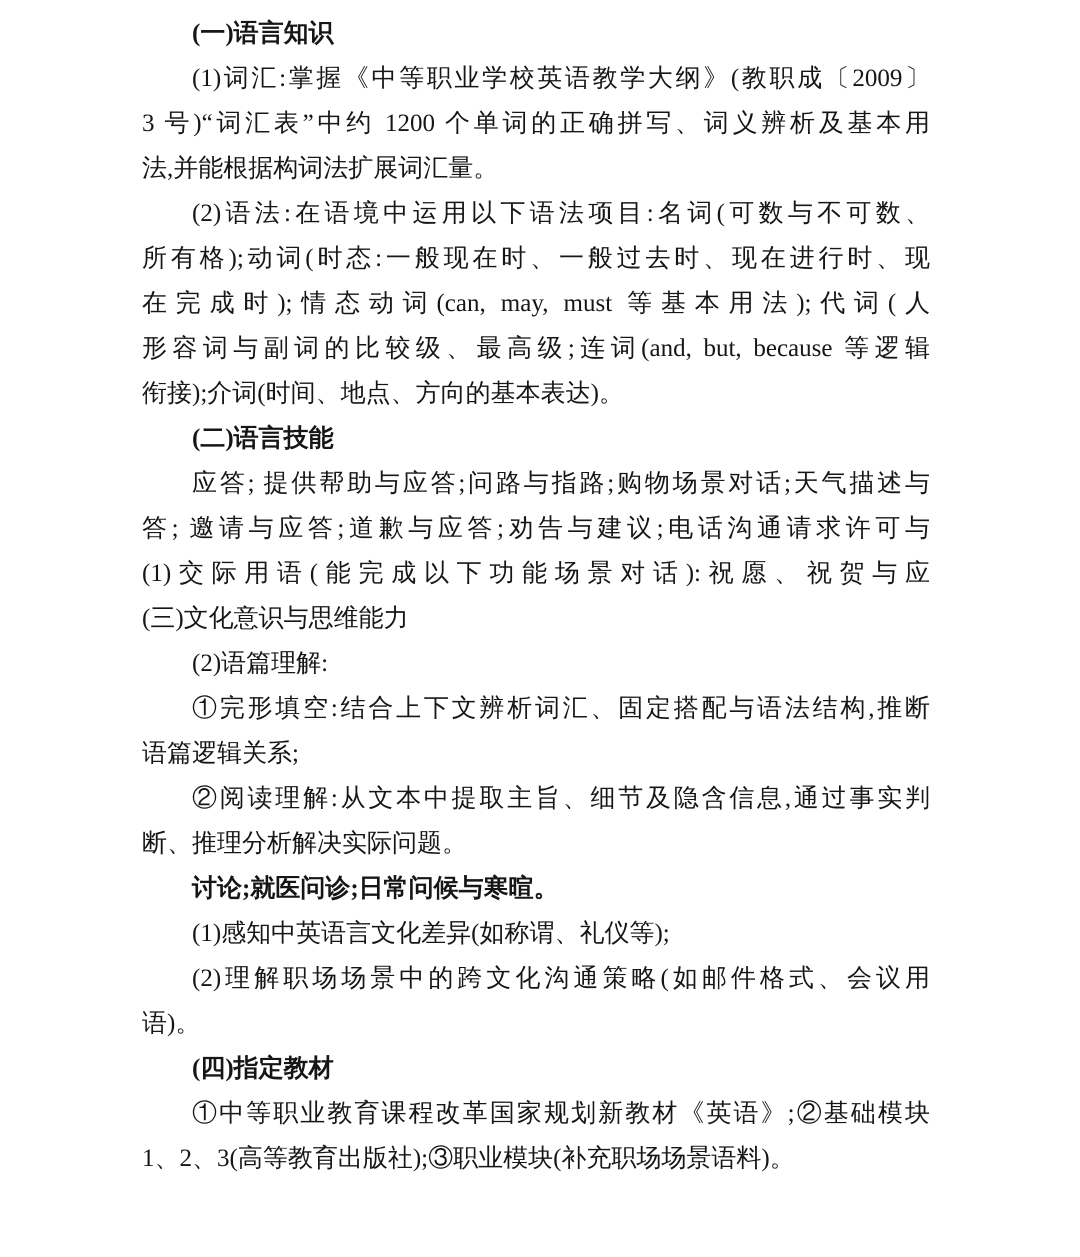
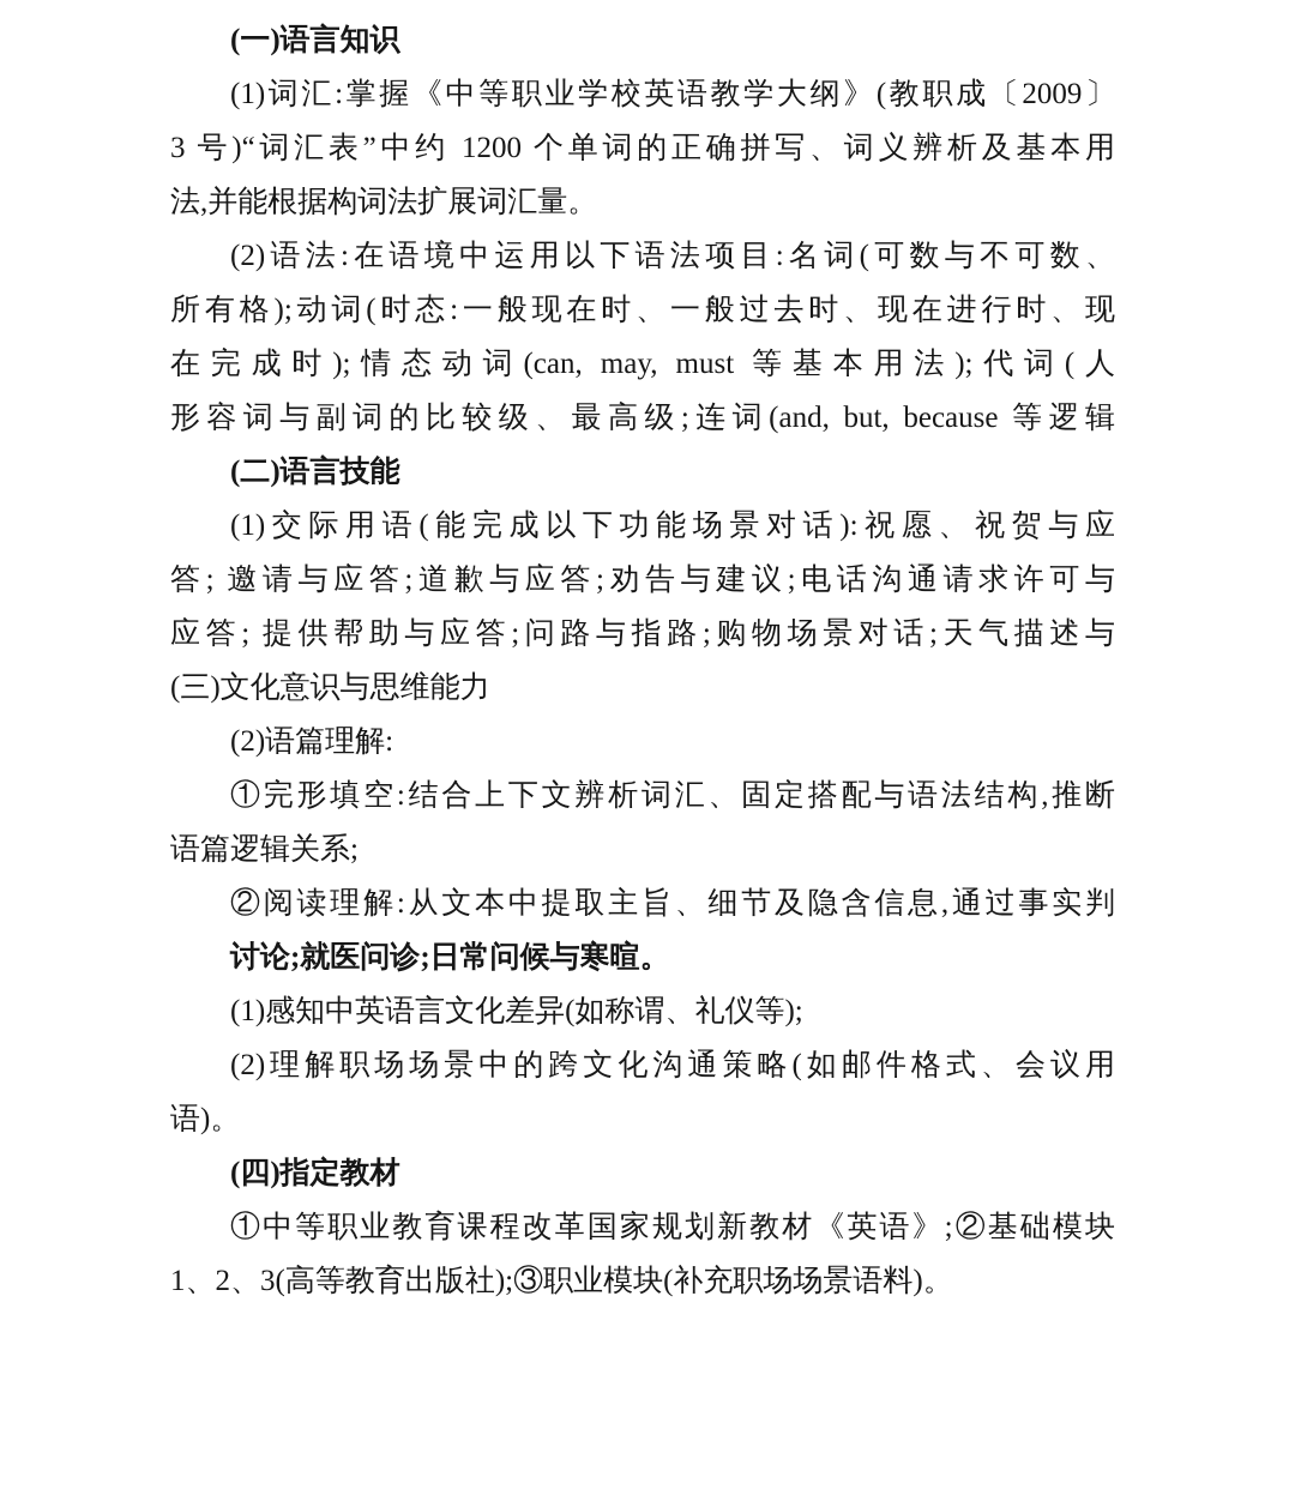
  (一)语言知识
  (1)词汇:掌握《中等职业学校英语教学大纲》(教职成〔2009〕
  3 号)“词汇表”中约 1200 个单词的正确拼写、词义辨析及基本用
  法,并能根据构词法扩展词汇量。
  (2)语法:在语境中运用以下语法项目:名词(可数与不可数、
  所有格);动词(时态:一般现在时、一般过去时、现在进行时、现
  在完成时);情态动词(can, may, must 等基本用法);代词(人
  形容词与副词的比较级、最高级;连词(and, but, because 等逻辑
- 衔接);介词(时间、地点、方向的基本表达)。
  (二)语言技能
- 应答; 提供帮助与应答;问路与指路;购物场景对话;天气描述与
+ (1)交际用语(能完成以下功能场景对话):祝愿、祝贺与应
  答; 邀请与应答;道歉与应答;劝告与建议;电话沟通请求许可与
- (1)交际用语(能完成以下功能场景对话):祝愿、祝贺与应
+ 应答; 提供帮助与应答;问路与指路;购物场景对话;天气描述与
  (三)文化意识与思维能力
  (2)语篇理解:
  ①完形填空:结合上下文辨析词汇、固定搭配与语法结构,推断
  语篇逻辑关系;
  ②阅读理解:从文本中提取主旨、细节及隐含信息,通过事实判
- 断、推理分析解决实际问题。
  讨论;就医问诊;日常问候与寒暄。
  (1)感知中英语言文化差异(如称谓、礼仪等);
  (2)理解职场场景中的跨文化沟通策略(如邮件格式、会议用
  语)。
  (四)指定教材
  ①中等职业教育课程改革国家规划新教材《英语》;②基础模块
  1、2、3(高等教育出版社);③职业模块(补充职场场景语料)。
